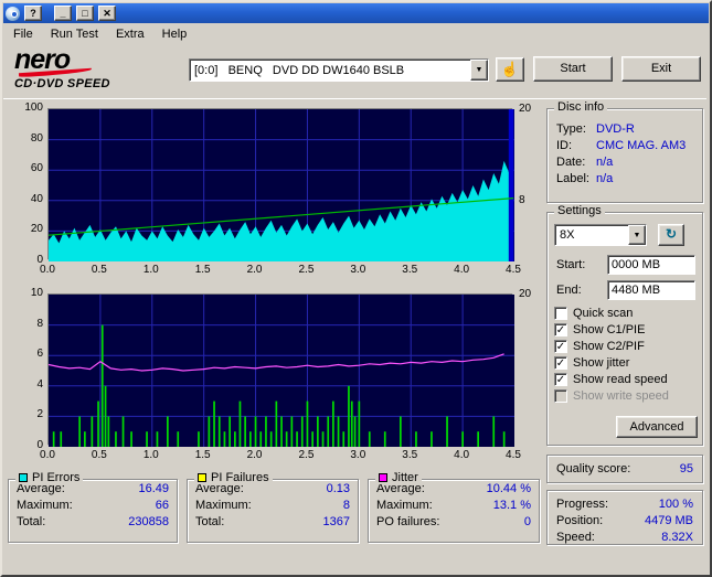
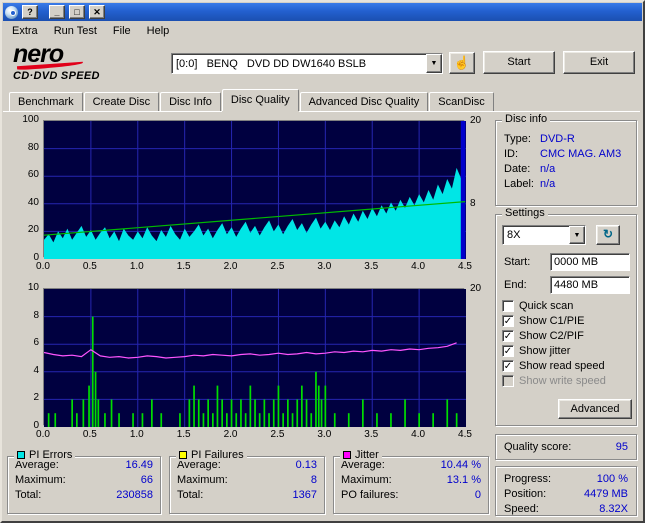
  ?
  _
  □
  ✕
- File
+ Extra
  Run Test
- Extra
+ File
  Help
  nero
  CD·DVD SPEED
  [0:0] BENQ DVD DD DW1640 BSLB
  ☝
  Start
  Exit
+ Benchmark
+ Create Disc
+ Disc Info
+ Disc Quality
+ Advanced Disc Quality
+ ScanDisc
  100
  80
  60
  40
  20
  0
  20
  8
  0.0
  0.5
  1.0
  1.5
  2.0
  2.5
  3.0
  3.5
  4.0
  4.5
  10
  8
  6
  4
  2
  0
  20
  0.0
  0.5
  1.0
  1.5
  2.0
  2.5
  3.0
  3.5
  4.0
  4.5
  PI Errors
  Average:
  16.49
  Maximum:
  66
  Total:
  230858
  PI Failures
  Average:
  0.13
  Maximum:
  8
  Total:
  1367
  Jitter
  Average:
  10.44 %
  Maximum:
  13.1 %
  PO failures:
  0
  Disc info
  Type:
  DVD-R
  ID:
  CMC MAG. AM3
  Date:
  n/a
  Label:
  n/a
  Settings
  8X
  ↻
  Start:
  0000 MB
  End:
  4480 MB
  Quick scan
  ✓
  Show C1/PIE
  ✓
  Show C2/PIF
  ✓
  Show jitter
  ✓
  Show read speed
  Show write speed
  Advanced
  Quality score:
  95
  Progress:
  100 %
  Position:
  4479 MB
  Speed:
  8.32X
